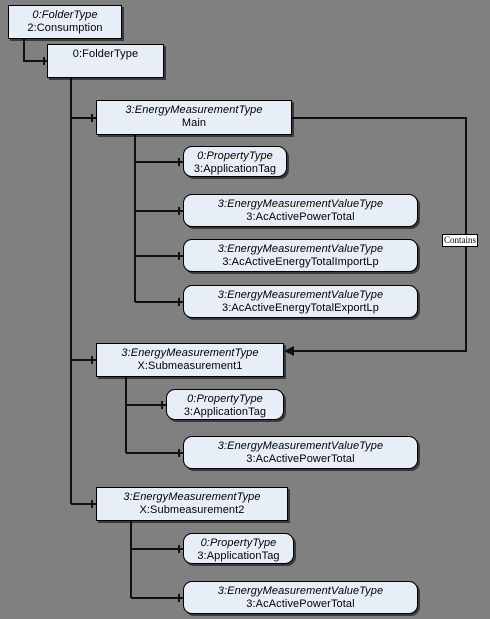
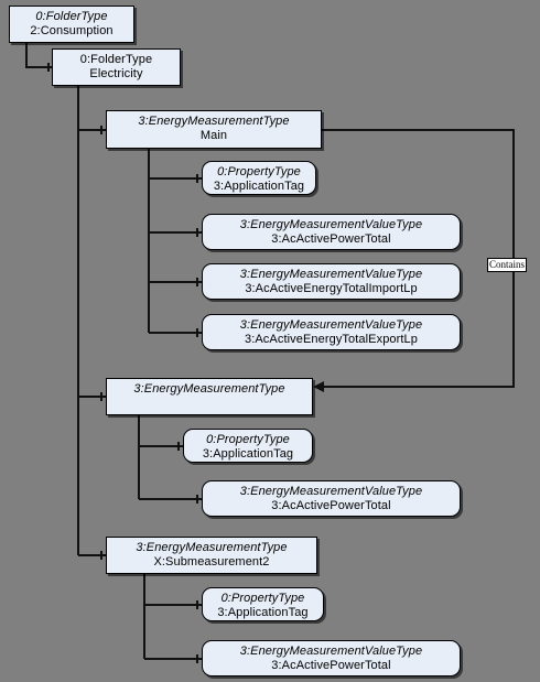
  0:FolderType
  2:Consumption
  0:FolderType
+ Electricity
  3:EnergyMeasurementType
  Main
  0:PropertyType
  3:ApplicationTag
  3:EnergyMeasurementValueType
  3:AcActivePowerTotal
  3:EnergyMeasurementValueType
  3:AcActiveEnergyTotalImportLp
  3:EnergyMeasurementValueType
  3:AcActiveEnergyTotalExportLp
  3:EnergyMeasurementType
- X:Submeasurement1
  0:PropertyType
  3:ApplicationTag
  3:EnergyMeasurementValueType
  3:AcActivePowerTotal
  3:EnergyMeasurementType
  X:Submeasurement2
  0:PropertyType
  3:ApplicationTag
  3:EnergyMeasurementValueType
  3:AcActivePowerTotal
  Contains
